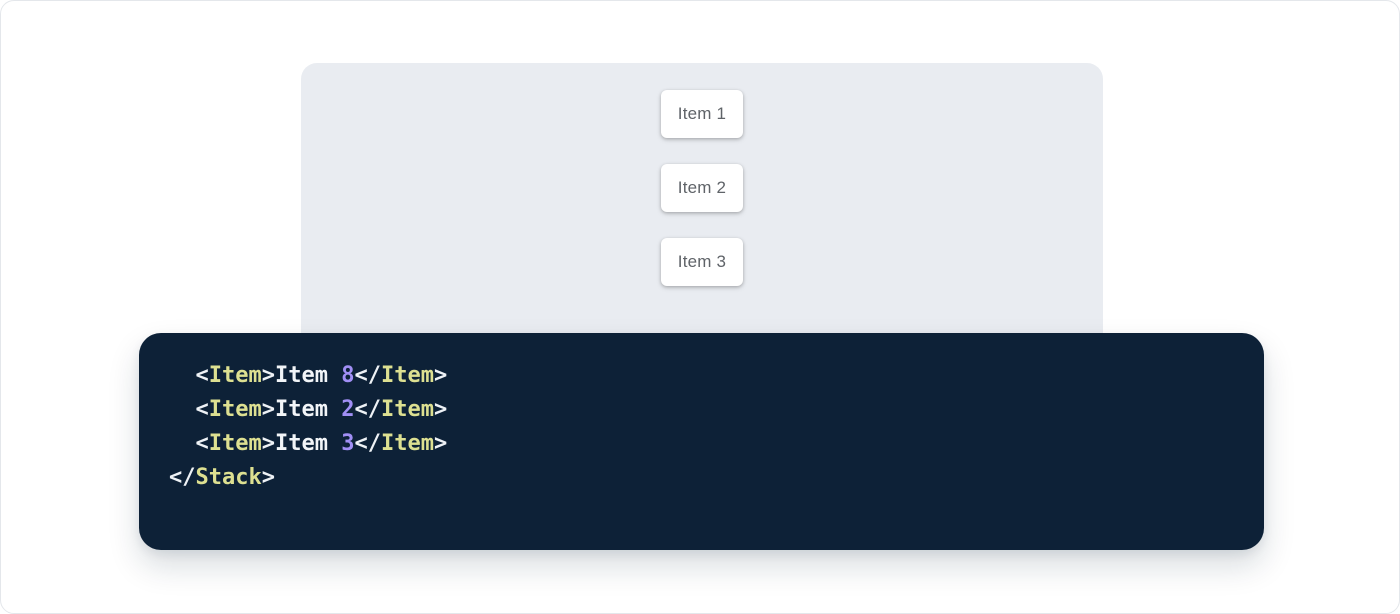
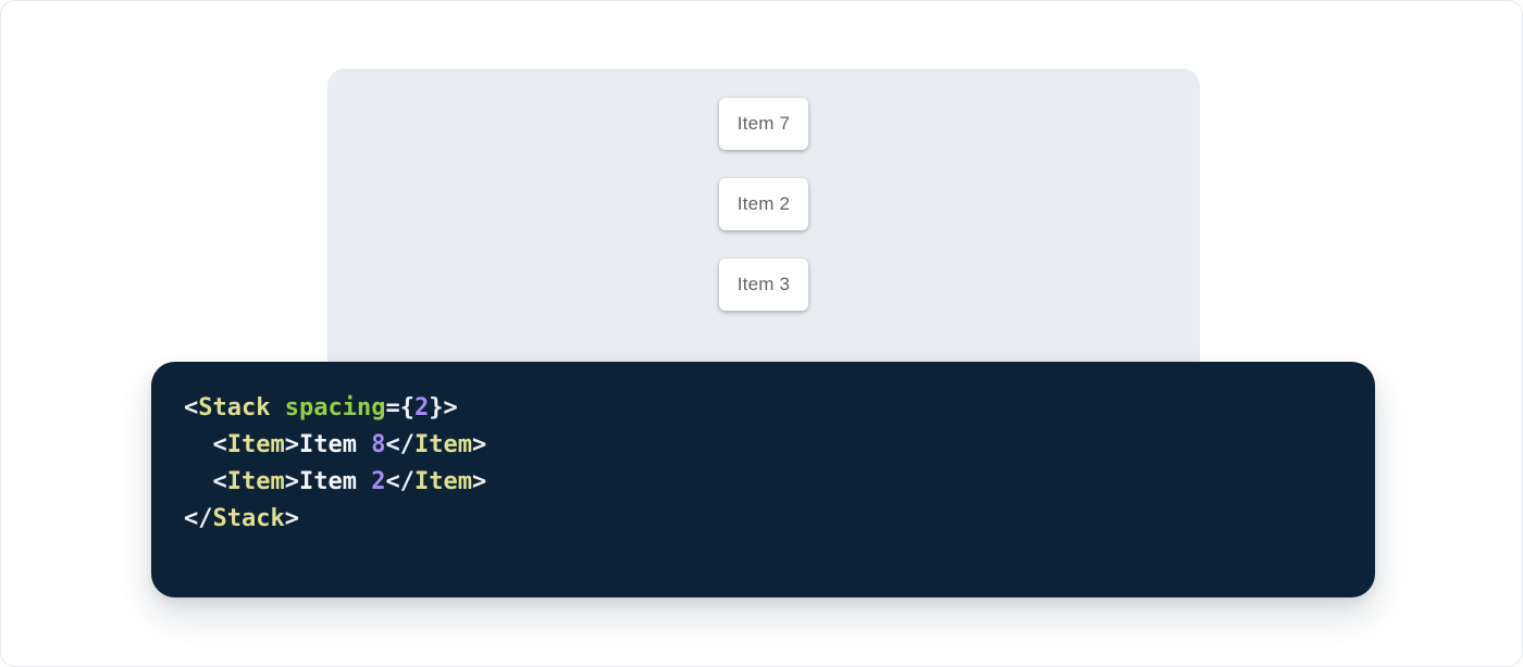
- Item 1
+ Item 7
  Item 2
  Item 3
+ <Stack spacing={2}>
  <Item>Item 8</Item>
  <Item>Item 2</Item>
- <Item>Item 3</Item>
  </Stack>
